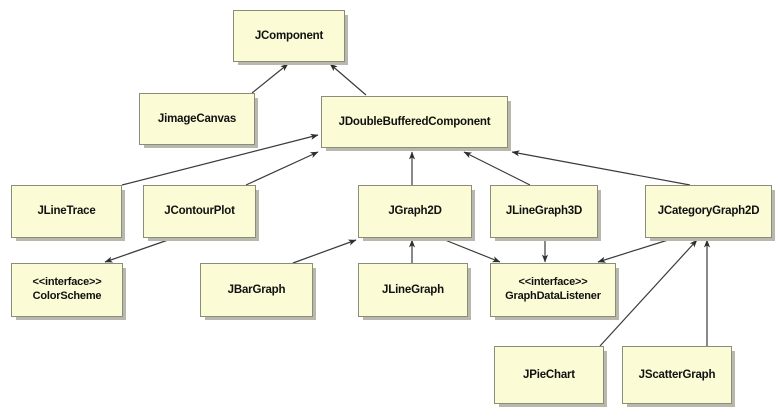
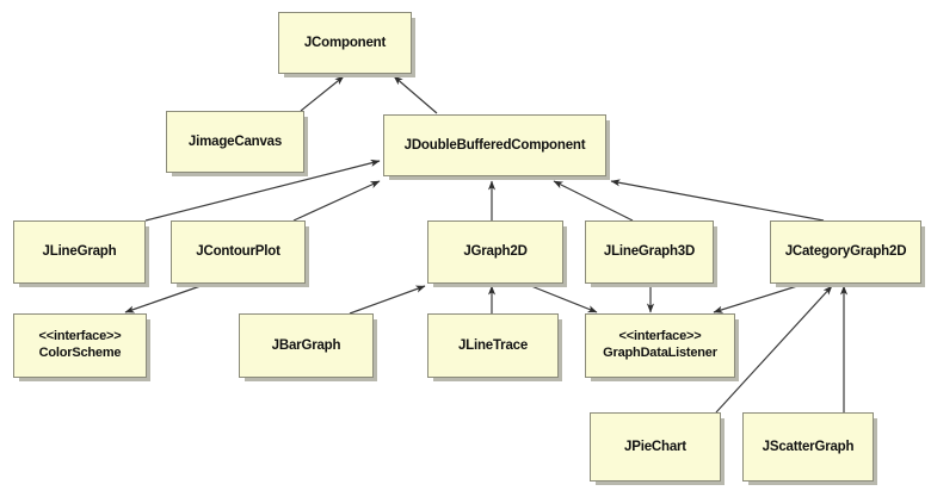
  JComponent
  JimageCanvas
  JDoubleBufferedComponent
- JLineTrace
+ JLineGraph
  JContourPlot
  JGraph2D
  JLineGraph3D
  JCategoryGraph2D
  <<interface>>
  ColorScheme
  JBarGraph
- JLineGraph
+ JLineTrace
  <<interface>>
  GraphDataListener
  JPieChart
  JScatterGraph
